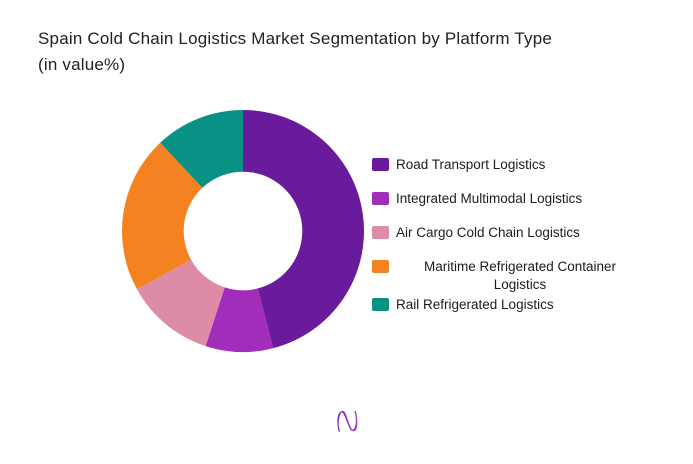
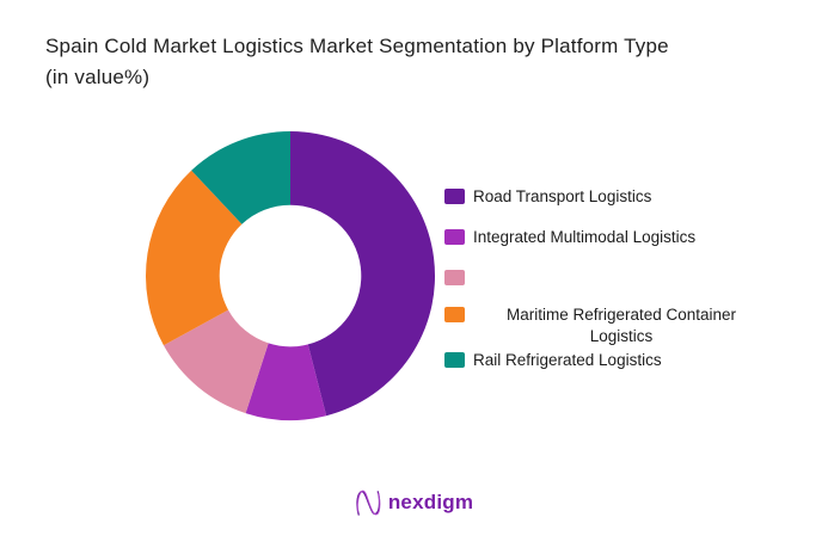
- Spain Cold Chain Logistics Market Segmentation by Platform Type
+ Spain Cold Market Logistics Market Segmentation by Platform Type
  (in value%)
  Road Transport Logistics
  Integrated Multimodal Logistics
- Air Cargo Cold Chain Logistics
  Maritime Refrigerated Container Logistics
  Rail Refrigerated Logistics
+ nexdigm
